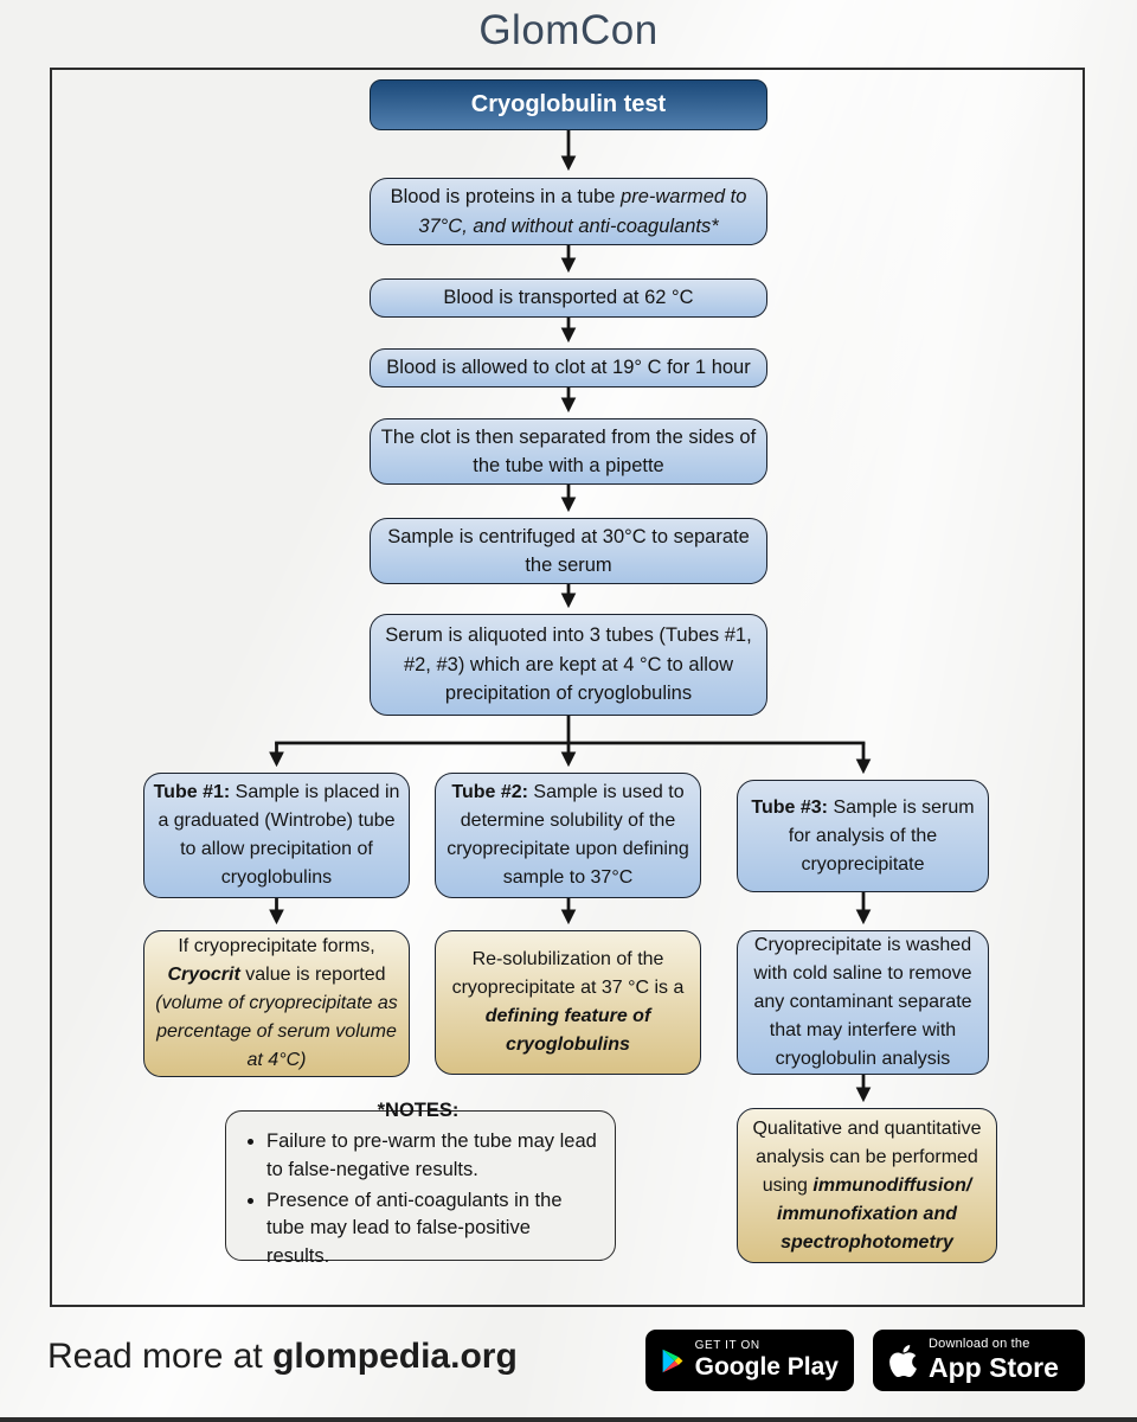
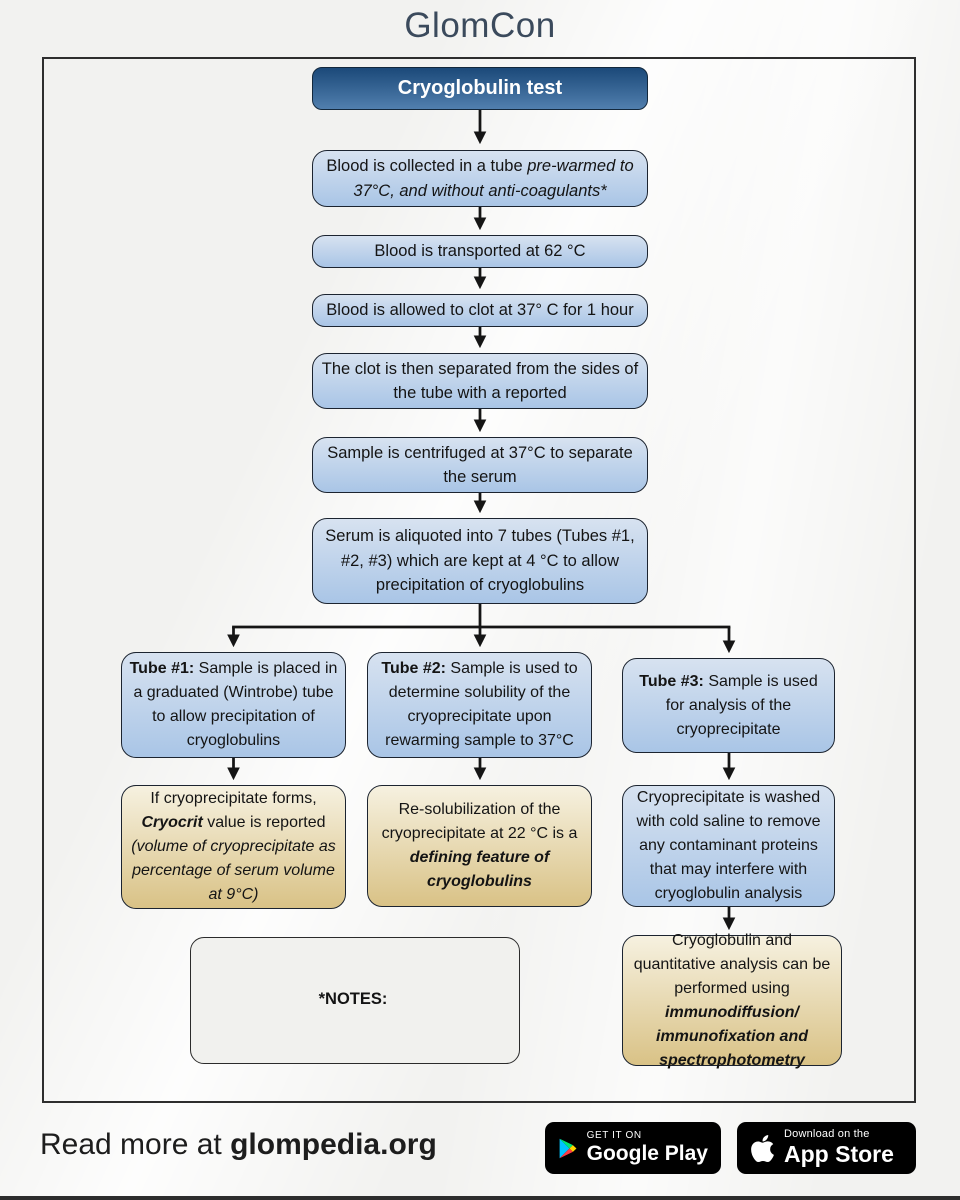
  GlomCon
  Cryoglobulin test
- Blood is proteins in a tube pre-warmed to 37°C, and without anti-coagulants*
+ Blood is collected in a tube pre-warmed to 37°C, and without anti-coagulants*
  Blood is transported at 62 °C
- Blood is allowed to clot at 19° C for 1 hour
+ Blood is allowed to clot at 37° C for 1 hour
- The clot is then separated from the sides of the tube with a pipette
+ The clot is then separated from the sides of the tube with a reported
- Sample is centrifuged at 30°C to separate the serum
+ Sample is centrifuged at 37°C to separate the serum
- Serum is aliquoted into 3 tubes (Tubes #1, #2, #3) which are kept at 4 °C to allow precipitation of cryoglobulins
+ Serum is aliquoted into 7 tubes (Tubes #1, #2, #3) which are kept at 4 °C to allow precipitation of cryoglobulins
  Tube #1: Sample is placed in a graduated (Wintrobe) tube to allow precipitation of cryoglobulins
- Tube #2: Sample is used to determine solubility of the cryoprecipitate upon defining sample to 37°C
+ Tube #2: Sample is used to determine solubility of the cryoprecipitate upon rewarming sample to 37°C
- Tube #3: Sample is serum for analysis of the cryoprecipitate
+ Tube #3: Sample is used for analysis of the cryoprecipitate
- If cryoprecipitate forms, Cryocrit value is reported (volume of cryoprecipitate as percentage of serum volume at 4°C)
+ If cryoprecipitate forms, Cryocrit value is reported (volume of cryoprecipitate as percentage of serum volume at 9°C)
- Re-solubilization of the cryoprecipitate at 37 °C is a defining feature of cryoglobulins
+ Re-solubilization of the cryoprecipitate at 22 °C is a defining feature of cryoglobulins
- Cryoprecipitate is washed with cold saline to remove any contaminant separate that may interfere with cryoglobulin analysis
+ Cryoprecipitate is washed with cold saline to remove any contaminant proteins that may interfere with cryoglobulin analysis
- Qualitative and quantitative analysis can be performed using immunodiffusion/ immunofixation and spectrophotometry
+ Cryoglobulin and quantitative analysis can be performed using immunodiffusion/ immunofixation and spectrophotometry
  *NOTES:
- Failure to pre-warm the tube may lead to false-negative results.
- Presence of anti-coagulants in the tube may lead to false-positive results.
  Read more at glompedia.org
  GET IT ON
  Google Play
  Download on the
  App Store
